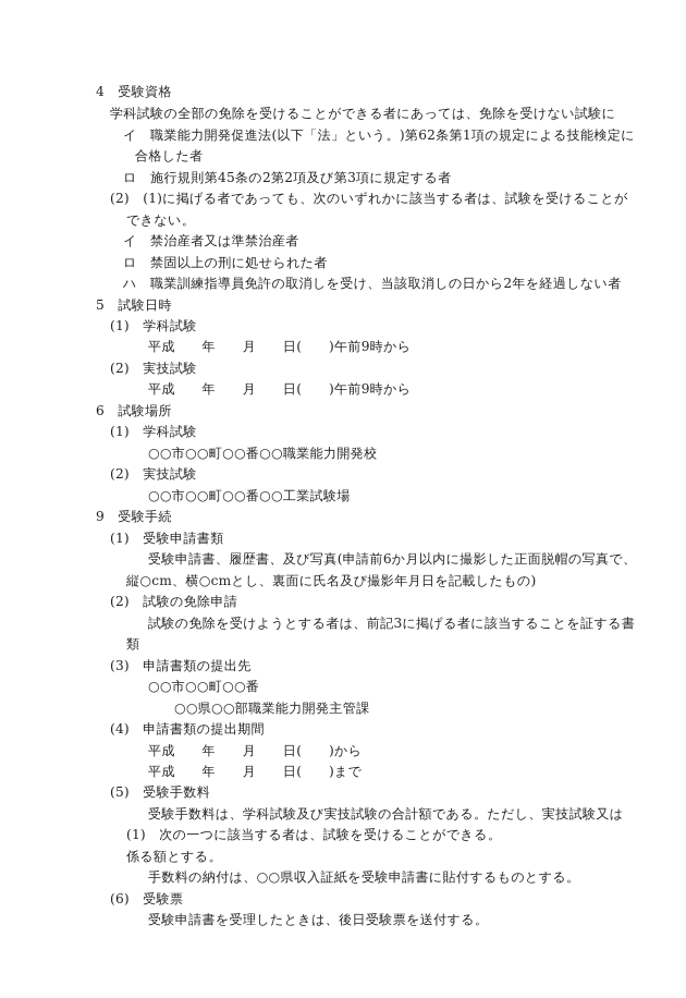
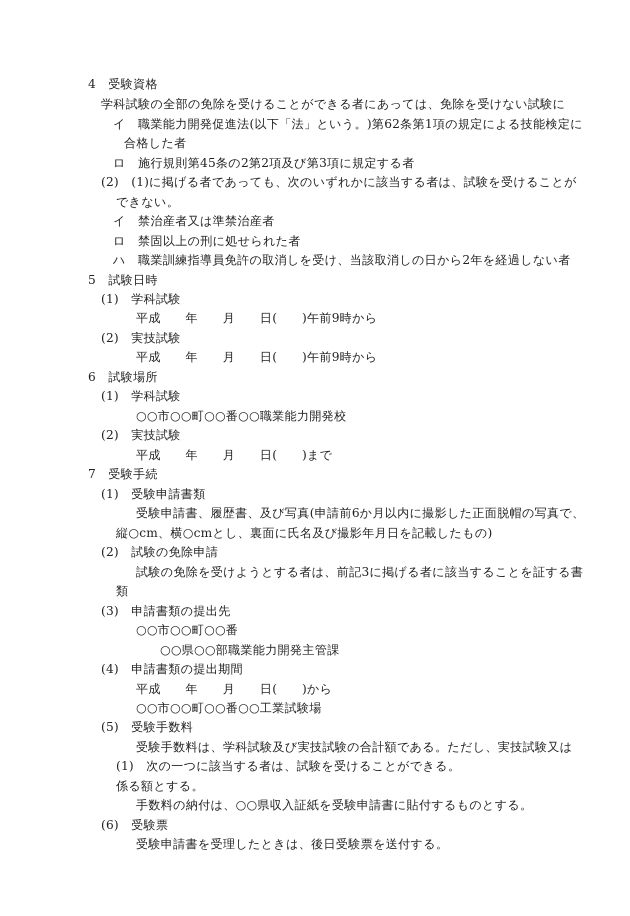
  4 受験資格
  学科試験の全部の免除を受けることができる者にあっては、免除を受けない試験に
  イ 職業能力開発促進法(以下「法」という。)第62条第1項の規定による技能検定に
  合格した者
  ロ 施行規則第45条の2第2項及び第3項に規定する者
  (2) (1)に掲げる者であっても、次のいずれかに該当する者は、試験を受けることが
  できない。
  イ 禁治産者又は準禁治産者
  ロ 禁固以上の刑に処せられた者
  ハ 職業訓練指導員免許の取消しを受け、当該取消しの日から2年を経過しない者
  5 試験日時
  (1) 学科試験
  平成 年 月 日( )午前9時から
  (2) 実技試験
  平成 年 月 日( )午前9時から
  6 試験場所
  (1) 学科試験
  ○○市○○町○○番○○職業能力開発校
  (2) 実技試験
- ○○市○○町○○番○○工業試験場
+ 平成 年 月 日( )まで
- 9 受験手続
+ 7 受験手続
  (1) 受験申請書類
  受験申請書、履歴書、及び写真(申請前6か月以内に撮影した正面脱帽の写真で、
  縦○cm、横○cmとし、裏面に氏名及び撮影年月日を記載したもの)
  (2) 試験の免除申請
  試験の免除を受けようとする者は、前記3に掲げる者に該当することを証する書
  類
  (3) 申請書類の提出先
  ○○市○○町○○番
  ○○県○○部職業能力開発主管課
  (4) 申請書類の提出期間
  平成 年 月 日( )から
- 平成 年 月 日( )まで
+ ○○市○○町○○番○○工業試験場
  (5) 受験手数料
  受験手数料は、学科試験及び実技試験の合計額である。ただし、実技試験又は
  (1) 次の一つに該当する者は、試験を受けることができる。
  係る額とする。
  手数料の納付は、○○県収入証紙を受験申請書に貼付するものとする。
  (6) 受験票
  受験申請書を受理したときは、後日受験票を送付する。
